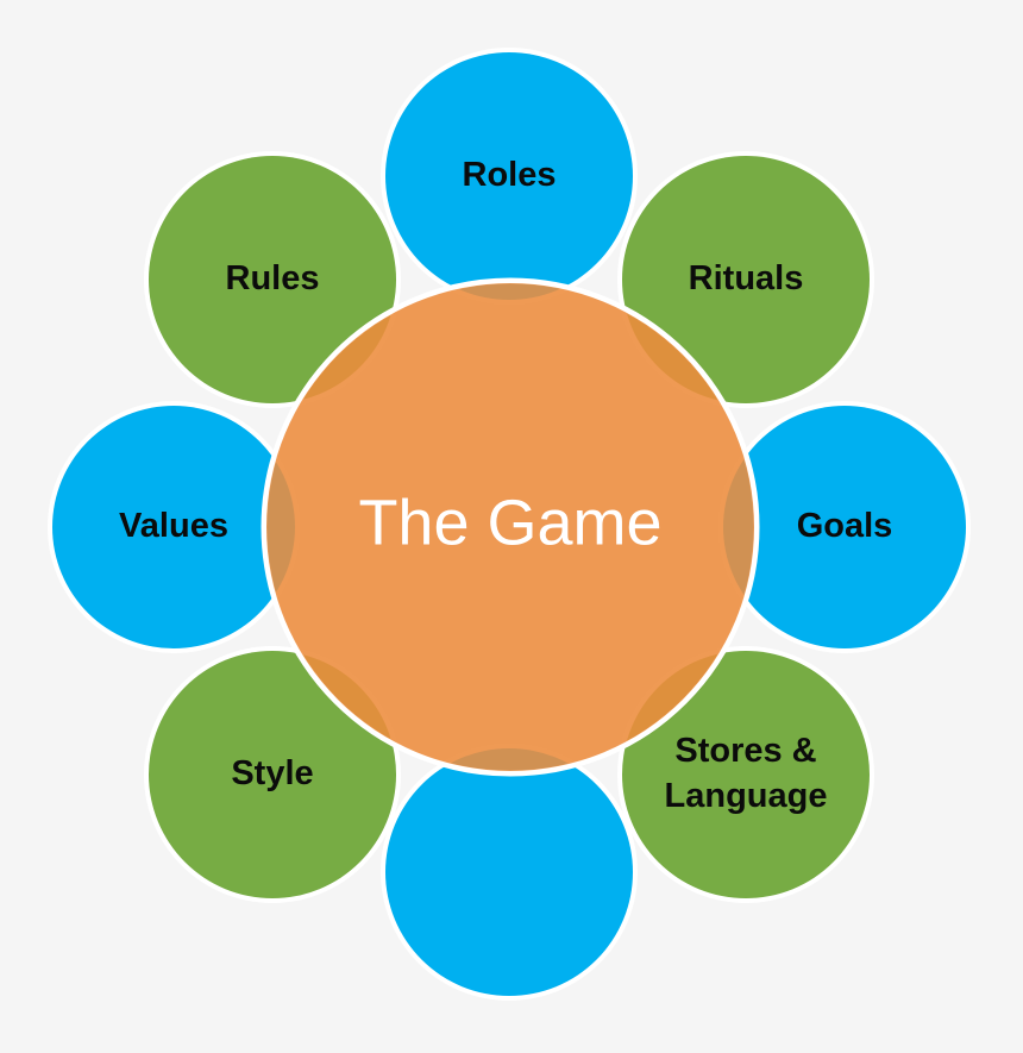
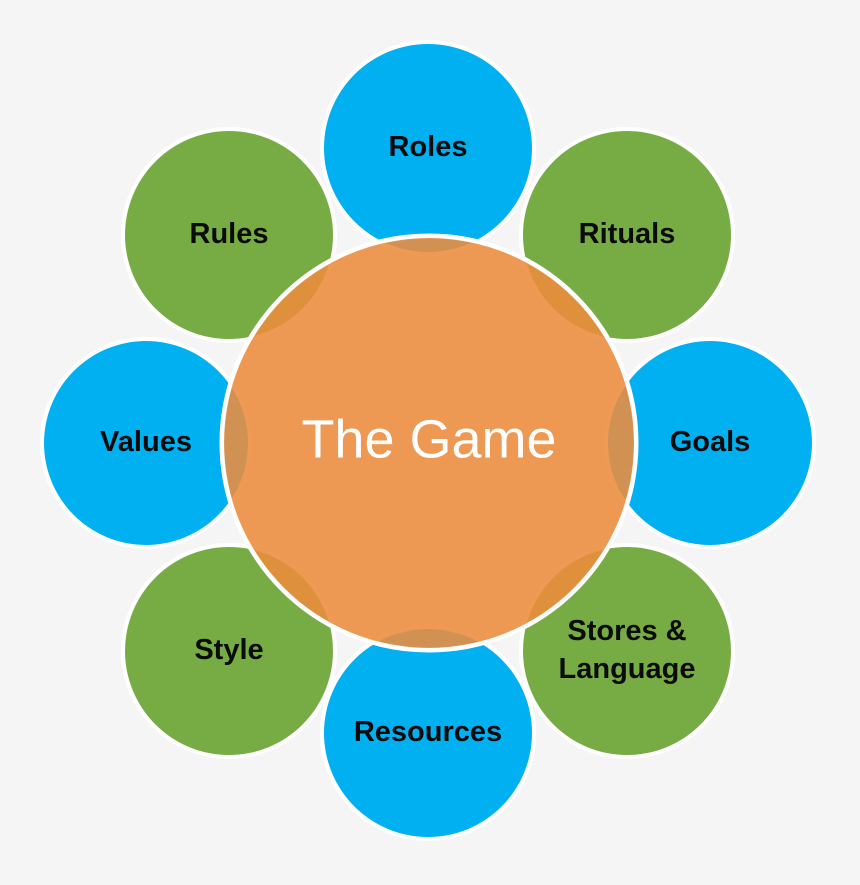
  Roles
  Rituals
  Goals
  Stores & Language
+ Resources
  Style
  Values
  Rules
  The Game
